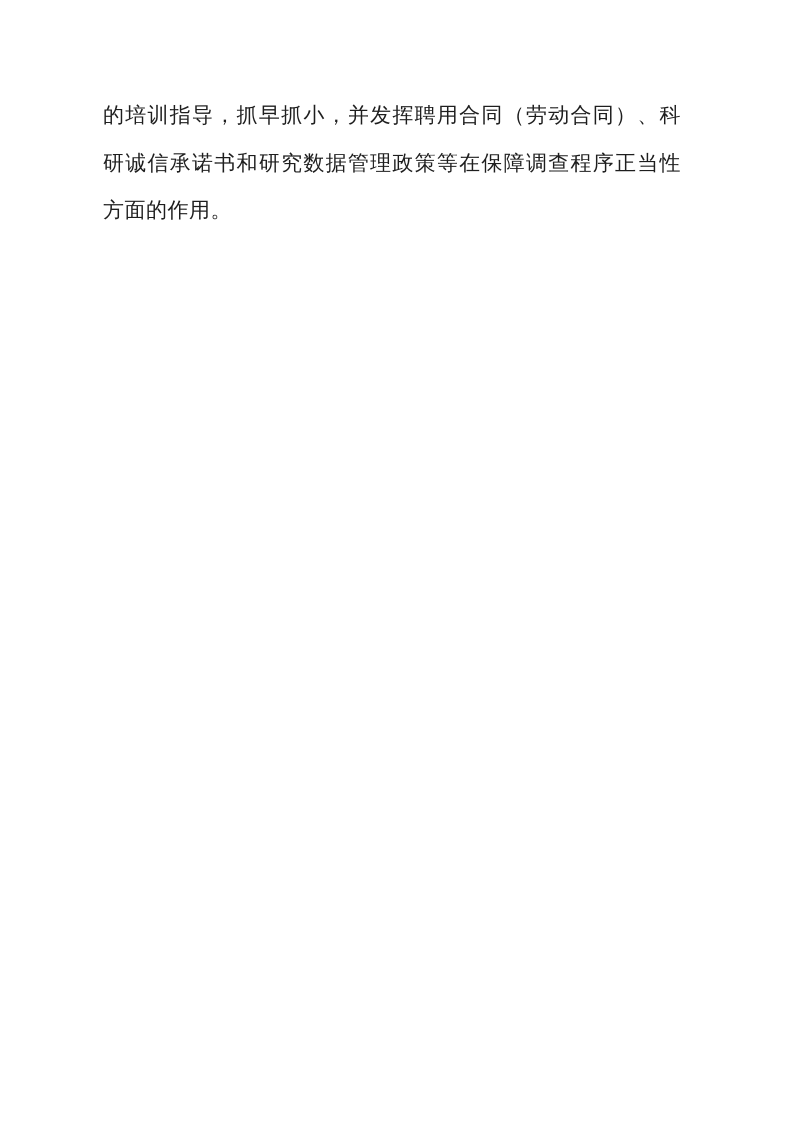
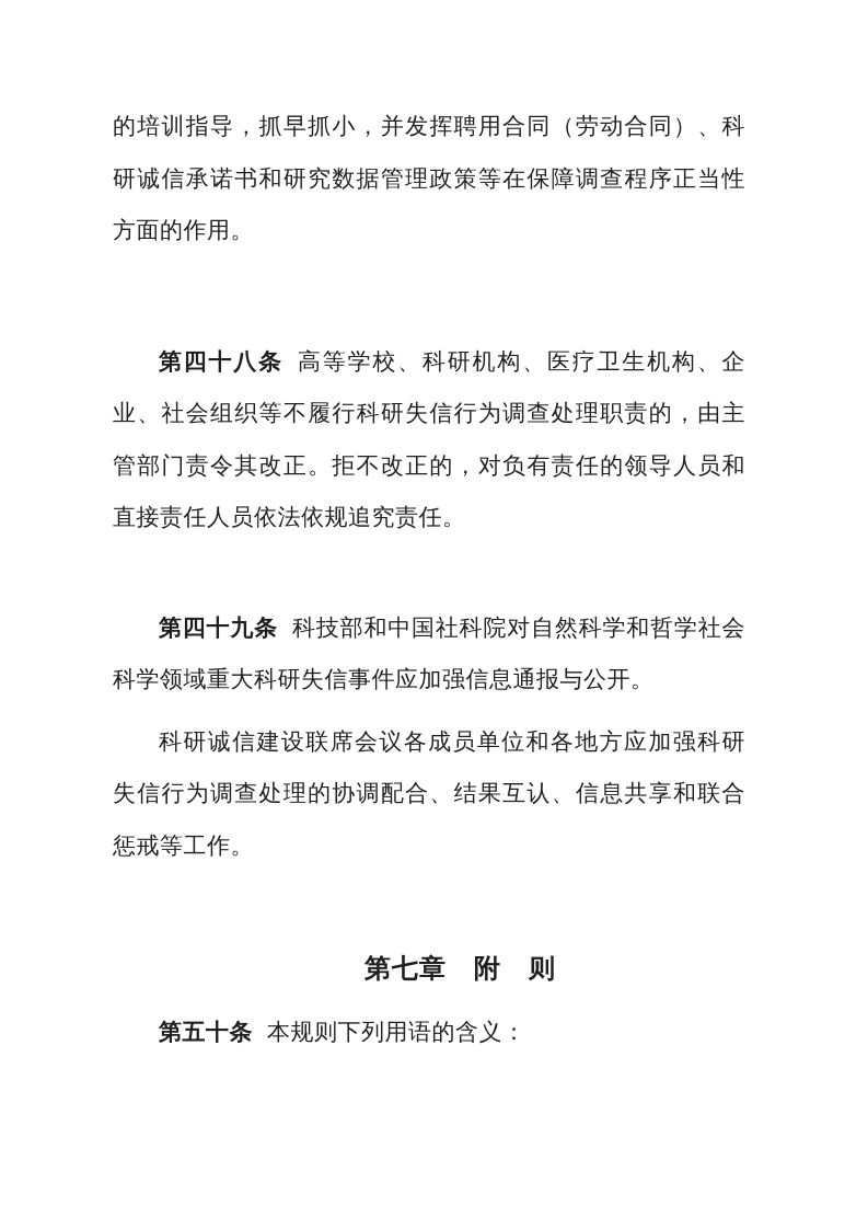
  的培训指导，抓早抓小，并发挥聘用合同（劳动合同）、科研诚信承诺书和研究数据管理政策等在保障调查程序正当性方面的作用。
+ 第四十八条 高等学校、科研机构、医疗卫生机构、企业、社会组织等不履行科研失信行为调查处理职责的，由主管部门责令其改正。拒不改正的，对负有责任的领导人员和直接责任人员依法依规追究责任。
+ 第四十九条 科技部和中国社科院对自然科学和哲学社会科学领域重大科研失信事件应加强信息通报与公开。
+ 科研诚信建设联席会议各成员单位和各地方应加强科研失信行为调查处理的协调配合、结果互认、信息共享和联合惩戒等工作。
+ 第七章 附 则
+ 第五十条 本规则下列用语的含义：
